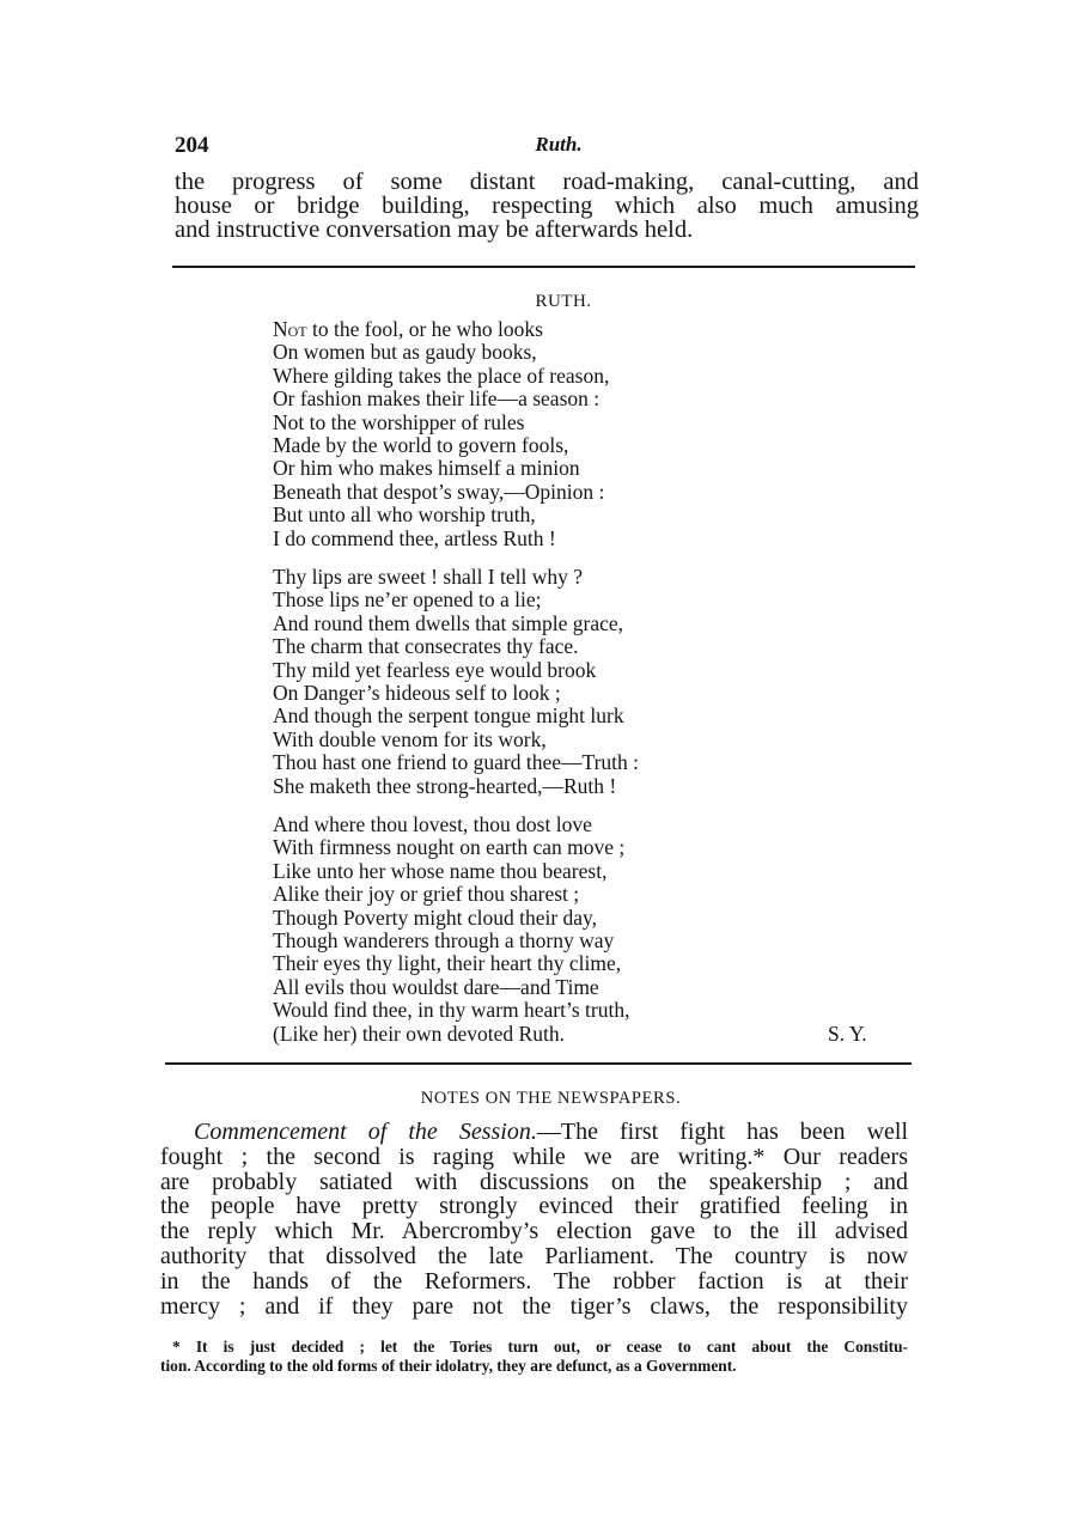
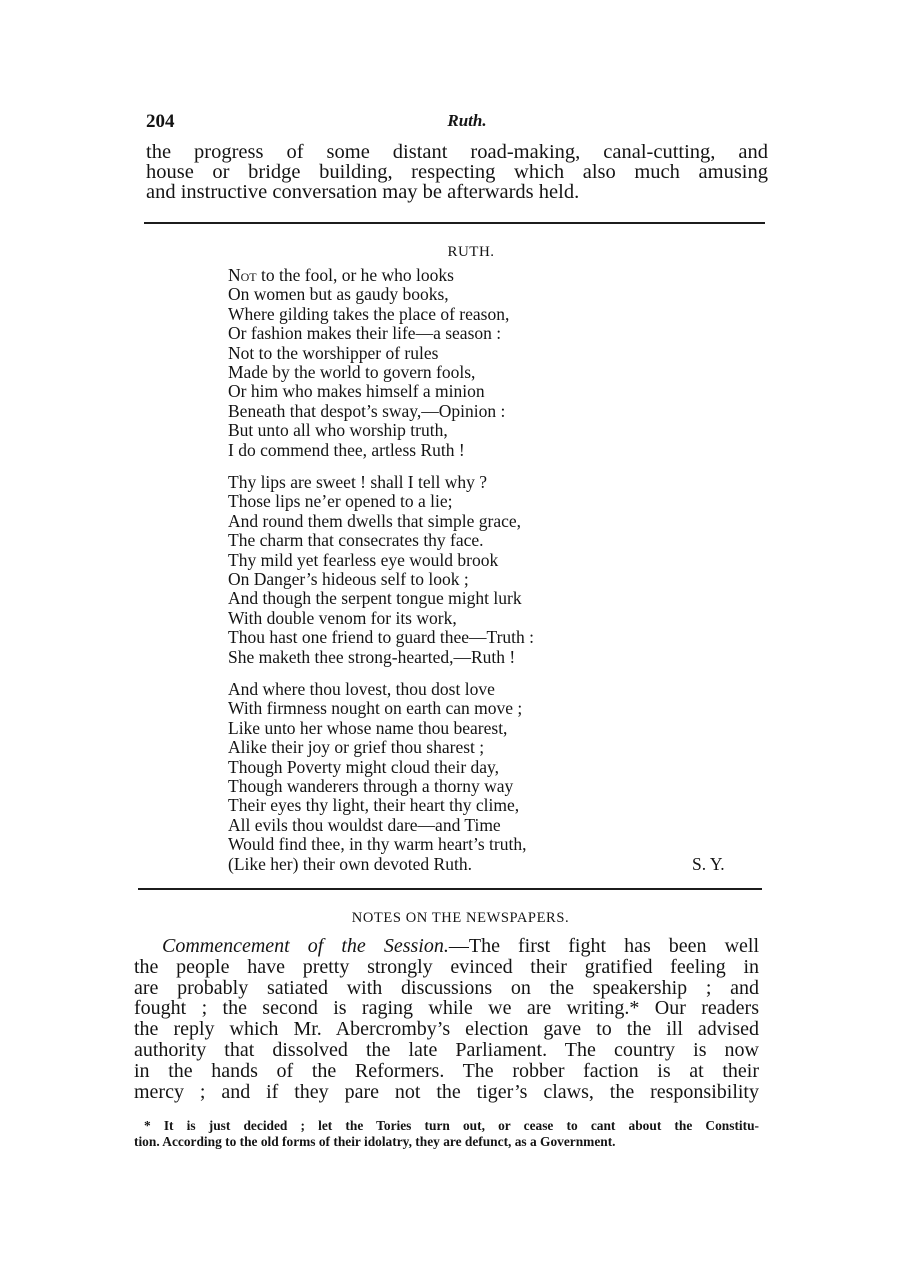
  204
  Ruth.
  the progress of some distant road-making, canal-cutting, and
  house or bridge building, respecting which also much amusing
  and instructive conversation may be afterwards held.
  RUTH.
  Not to the fool, or he who looks
  On women but as gaudy books,
  Where gilding takes the place of reason,
  Or fashion makes their life—a season :
  Not to the worshipper of rules
  Made by the world to govern fools,
  Or him who makes himself a minion
  Beneath that despot’s sway,—Opinion :
  But unto all who worship truth,
  I do commend thee, artless Ruth !
  Thy lips are sweet ! shall I tell why ?
  Those lips ne’er opened to a lie;
  And round them dwells that simple grace,
  The charm that consecrates thy face.
  Thy mild yet fearless eye would brook
  On Danger’s hideous self to look ;
  And though the serpent tongue might lurk
  With double venom for its work,
  Thou hast one friend to guard thee—Truth :
  She maketh thee strong-hearted,—Ruth !
  And where thou lovest, thou dost love
  With firmness nought on earth can move ;
  Like unto her whose name thou bearest,
  Alike their joy or grief thou sharest ;
  Though Poverty might cloud their day,
  Though wanderers through a thorny way
  Their eyes thy light, their heart thy clime,
  All evils thou wouldst dare—and Time
  Would find thee, in thy warm heart’s truth,
  (Like her) their own devoted Ruth.
  S. Y.
  NOTES ON THE NEWSPAPERS.
  Commencement of the Session.—The first fight has been well
- fought ; the second is raging while we are writing.* Our readers
+ the people have pretty strongly evinced their gratified feeling in
  are probably satiated with discussions on the speakership ; and
- the people have pretty strongly evinced their gratified feeling in
+ fought ; the second is raging while we are writing.* Our readers
  the reply which Mr. Abercromby’s election gave to the ill advised
  authority that dissolved the late Parliament. The country is now
  in the hands of the Reformers. The robber faction is at their
  mercy ; and if they pare not the tiger’s claws, the responsibility
  * It is just decided ; let the Tories turn out, or cease to cant about the Constitu-
  tion. According to the old forms of their idolatry, they are defunct, as a Government.
